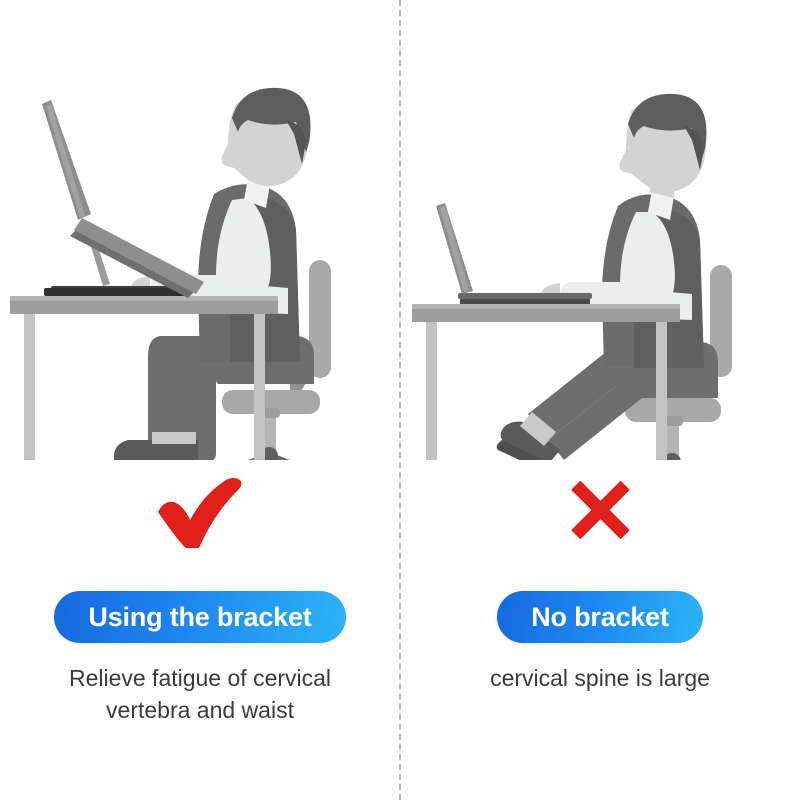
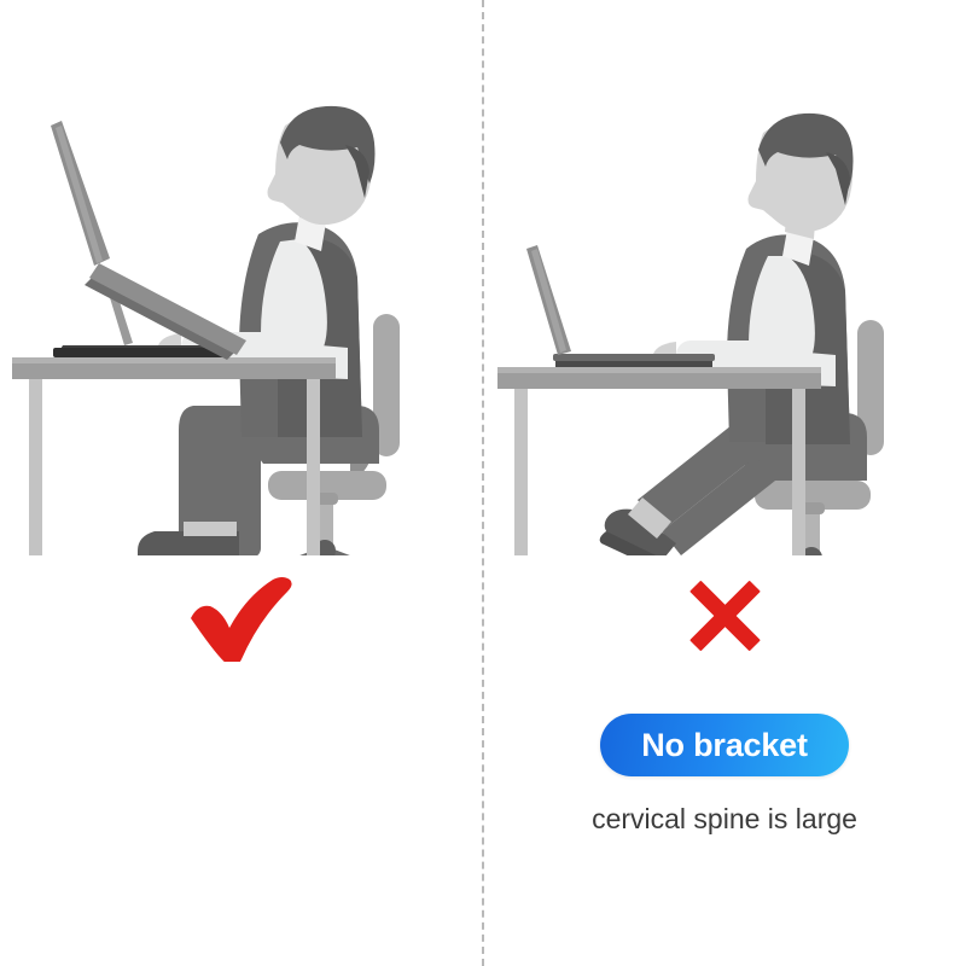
- Using the bracket
- Relieve fatigue of cervical
- vertebra and waist
  No bracket
  cervical spine is large
